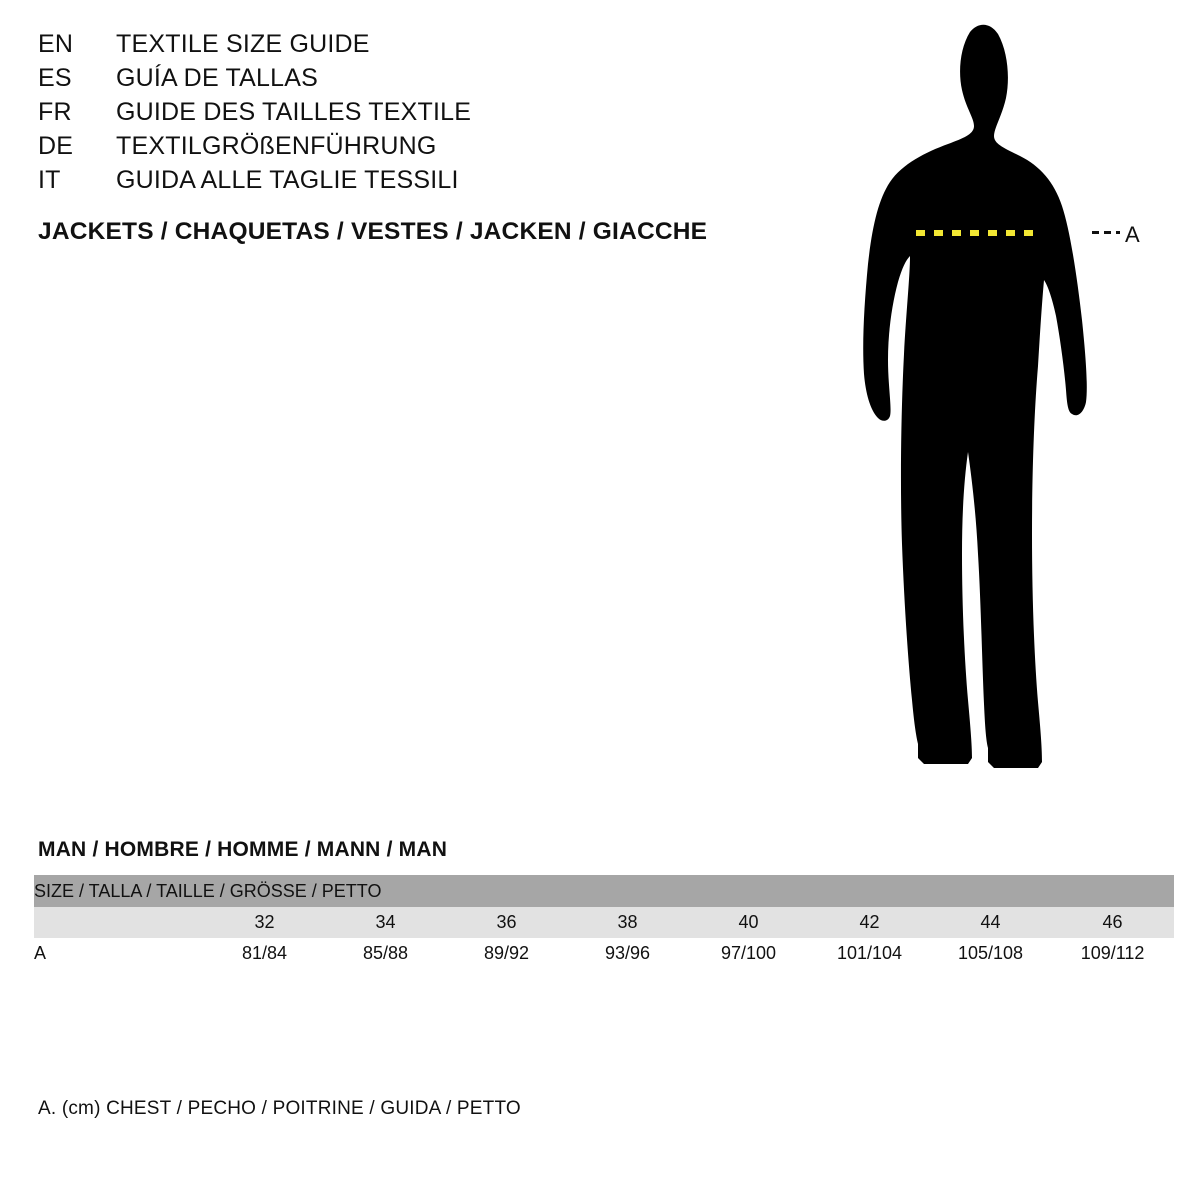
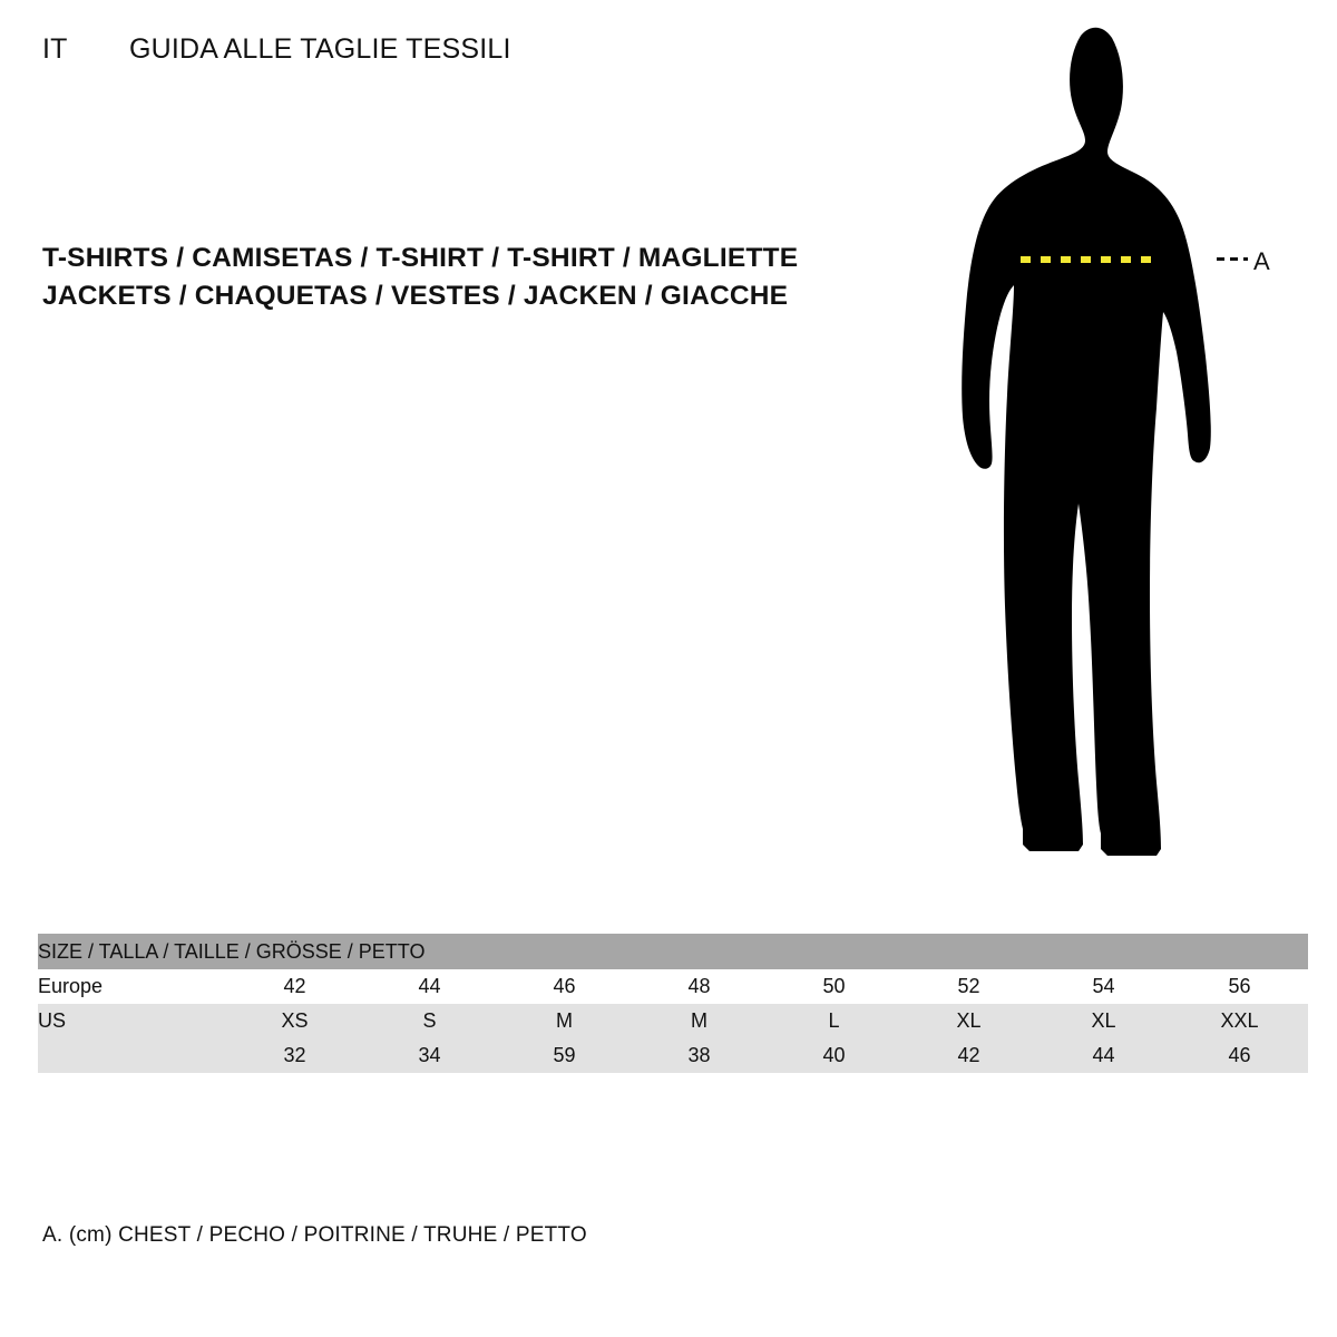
- EN
- TEXTILE SIZE GUIDE
- ES
- GUÍA DE TALLAS
- FR
- GUIDE DES TAILLES TEXTILE
- DE
- TEXTILGRÖßENFÜHRUNG
  IT
  GUIDA ALLE TAGLIE TESSILI
+ T-SHIRTS / CAMISETAS / T-SHIRT / T-SHIRT / MAGLIETTE
  JACKETS / CHAQUETAS / VESTES / JACKEN / GIACCHE
  A
- MAN / HOMBRE / HOMME / MANN / MAN
  SIZE / TALLA / TAILLE / GRÖSSE / PETTO
+ Europe	42	44	46	48	50	52	54	56
+ US	XS	S	M	M	L	XL	XL	XXL
- 	32	34	36	38	40	42	44	46
+ 	32	34	59	38	40	42	44	46
- A	81/84	85/88	89/92	93/96	97/100	101/104	105/108	109/112
- A. (cm) CHEST / PECHO / POITRINE / GUIDA / PETTO
+ A. (cm) CHEST / PECHO / POITRINE / TRUHE / PETTO
